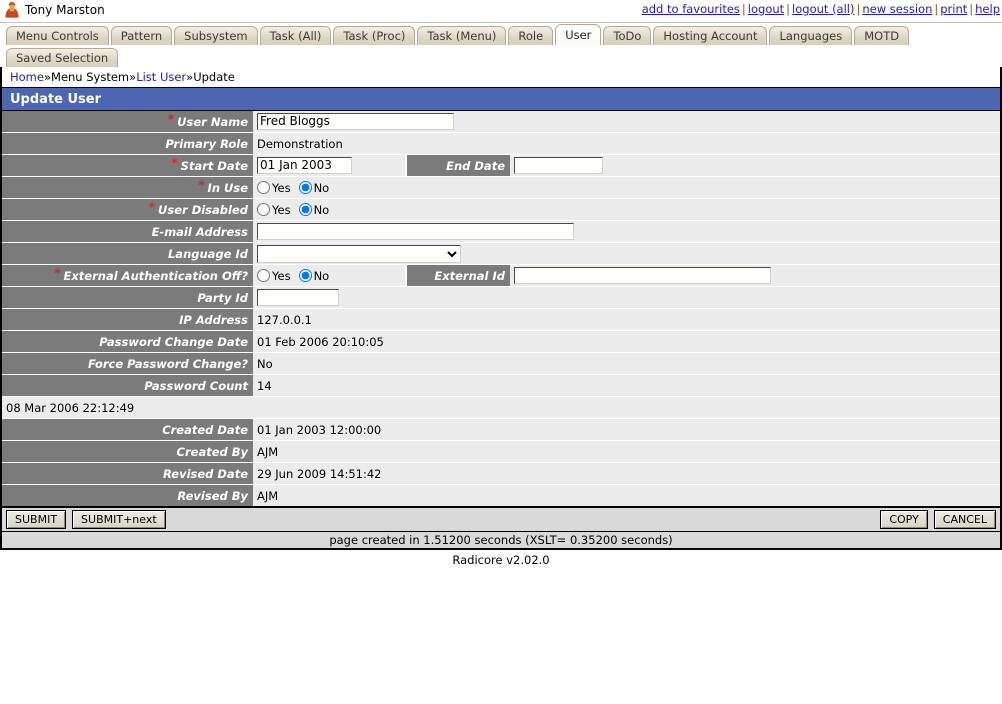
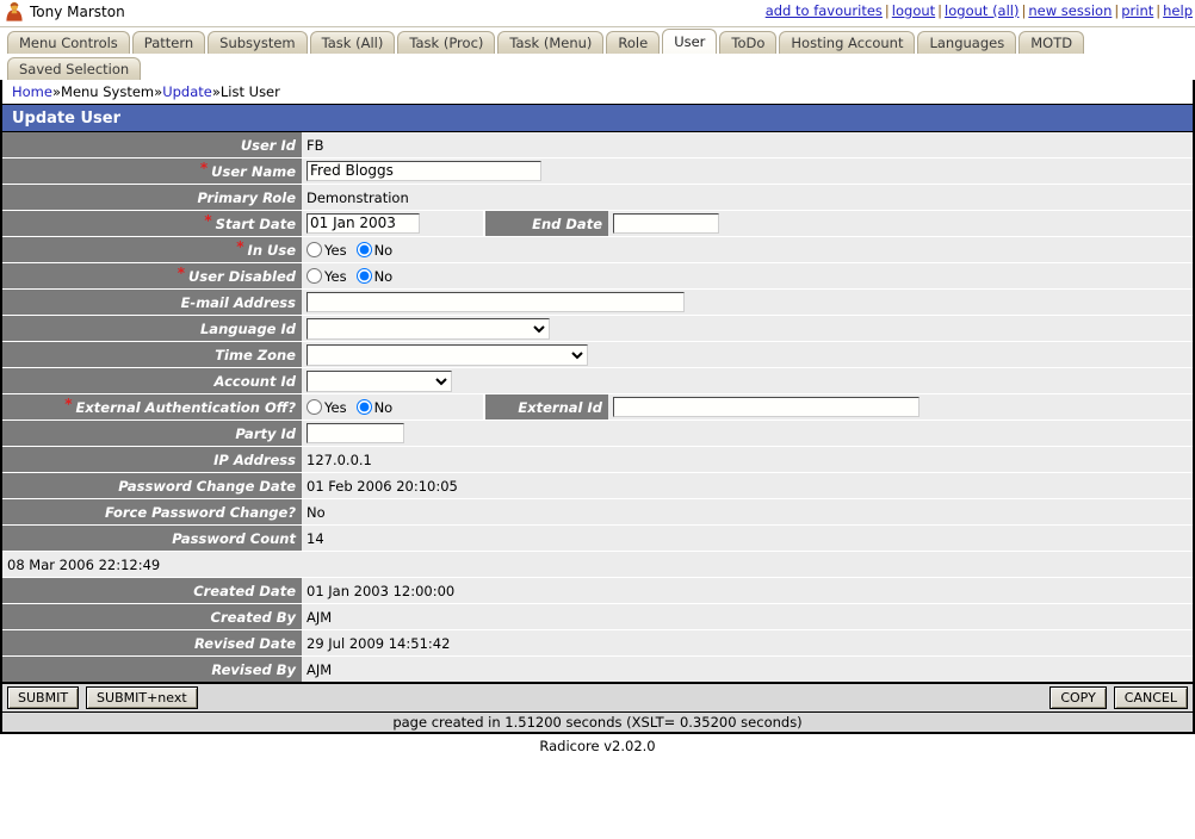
  Tony Marston
  add to favourites | logout | logout (all) | new session | print | help
  Menu Controls
  Pattern
  Subsystem
  Task (All)
  Task (Proc)
  Task (Menu)
  Role
  User
  ToDo
  Hosting Account
  Languages
  MOTD
  Saved Selection
  Home
  »
  Menu System
  »
- List User
+ Update
  »
- Update
+ List User
  Update User
+ User Id
+ FB
  *
  User Name
  Fred Bloggs
  Primary Role
  Demonstration
  *
  Start Date
  01 Jan 2003
  End Date
  *
  In Use
  Yes
  No
  *
  User Disabled
  Yes
  No
  E-mail Address
  Language Id
+ Time Zone
+ Account Id
  *
  External Authentication Off?
  Yes
  No
  External Id
  Party Id
  IP Address
  127.0.0.1
  Password Change Date
  01 Feb 2006 20:10:05
  Force Password Change?
  No
  Password Count
  14
  08 Mar 2006 22:12:49
  Created Date
  01 Jan 2003 12:00:00
  Created By
  AJM
  Revised Date
- 29 Jun 2009 14:51:42
+ 29 Jul 2009 14:51:42
  Revised By
  AJM
  SUBMIT
  SUBMIT+next
  COPY
  CANCEL
  page created in 1.51200 seconds (XSLT= 0.35200 seconds)
  Radicore v2.02.0
